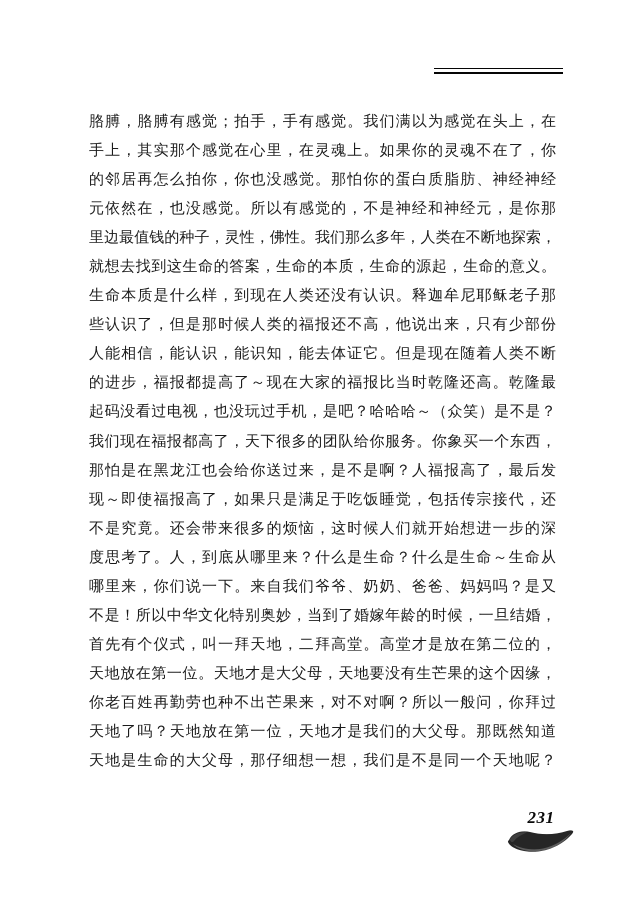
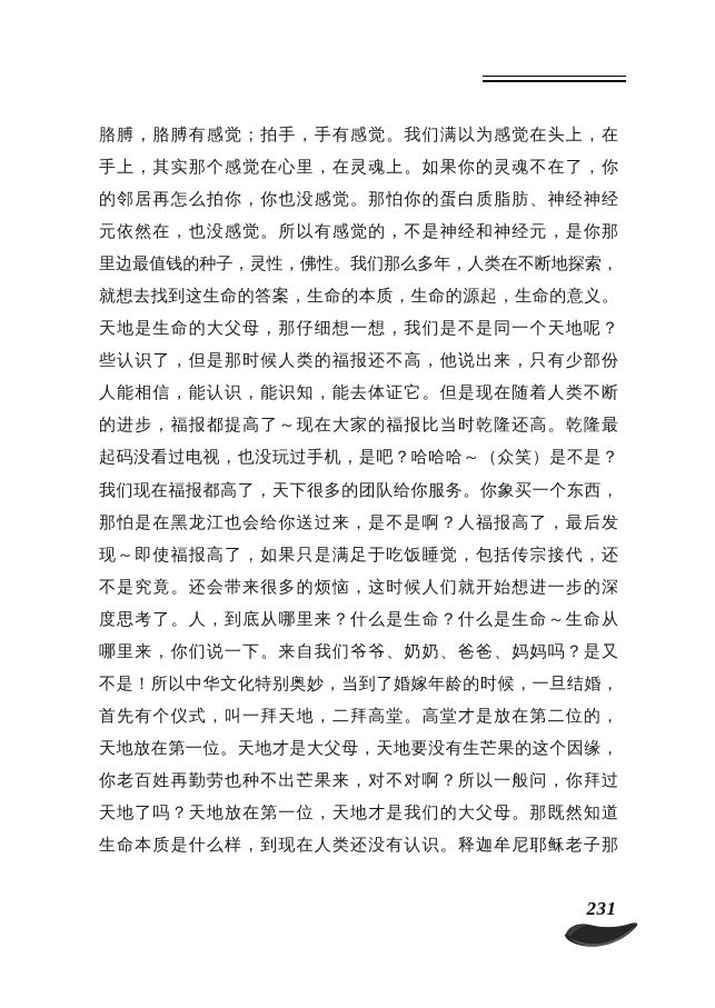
  胳膊，胳膊有感觉；拍手，手有感觉。我们满以为感觉在头上，在
  手上，其实那个感觉在心里，在灵魂上。如果你的灵魂不在了，你
  的邻居再怎么拍你，你也没感觉。那怕你的蛋白质脂肪、神经神经
  元依然在，也没感觉。所以有感觉的，不是神经和神经元，是你那
  里边最值钱的种子，灵性，佛性。我们那么多年，人类在不断地探索，
  就想去找到这生命的答案，生命的本质，生命的源起，生命的意义。
- 生命本质是什么样，到现在人类还没有认识。释迦牟尼耶稣老子那
+ 天地是生命的大父母，那仔细想一想，我们是不是同一个天地呢？
  些认识了，但是那时候人类的福报还不高，他说出来，只有少部份
  人能相信，能认识，能识知，能去体证它。但是现在随着人类不断
  的进步，福报都提高了～现在大家的福报比当时乾隆还高。乾隆最
  起码没看过电视，也没玩过手机，是吧？哈哈哈～（众笑）是不是？
  我们现在福报都高了，天下很多的团队给你服务。你象买一个东西，
  那怕是在黑龙江也会给你送过来，是不是啊？人福报高了，最后发
  现～即使福报高了，如果只是满足于吃饭睡觉，包括传宗接代，还
  不是究竟。还会带来很多的烦恼，这时候人们就开始想进一步的深
  度思考了。人，到底从哪里来？什么是生命？什么是生命～生命从
  哪里来，你们说一下。来自我们爷爷、奶奶、爸爸、妈妈吗？是又
  不是！所以中华文化特别奥妙，当到了婚嫁年龄的时候，一旦结婚，
  首先有个仪式，叫一拜天地，二拜高堂。高堂才是放在第二位的，
  天地放在第一位。天地才是大父母，天地要没有生芒果的这个因缘，
  你老百姓再勤劳也种不出芒果来，对不对啊？所以一般问，你拜过
  天地了吗？天地放在第一位，天地才是我们的大父母。那既然知道
- 天地是生命的大父母，那仔细想一想，我们是不是同一个天地呢？
+ 生命本质是什么样，到现在人类还没有认识。释迦牟尼耶稣老子那
  231
